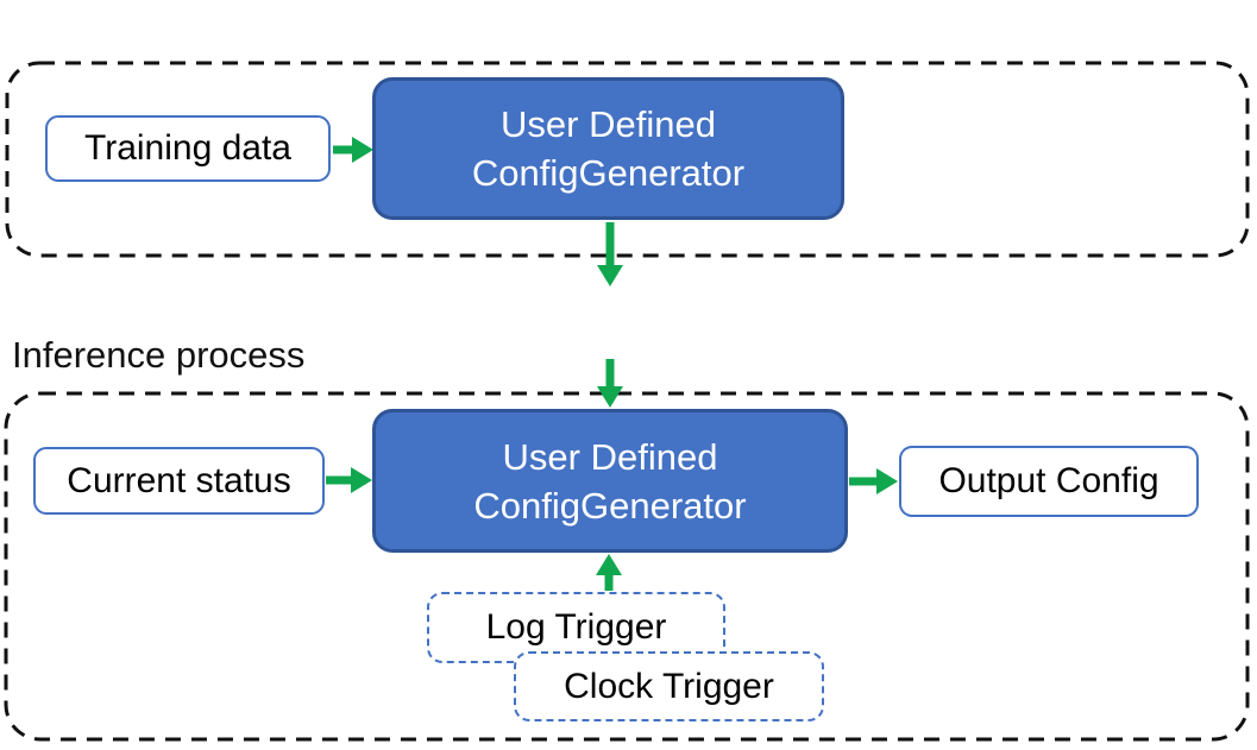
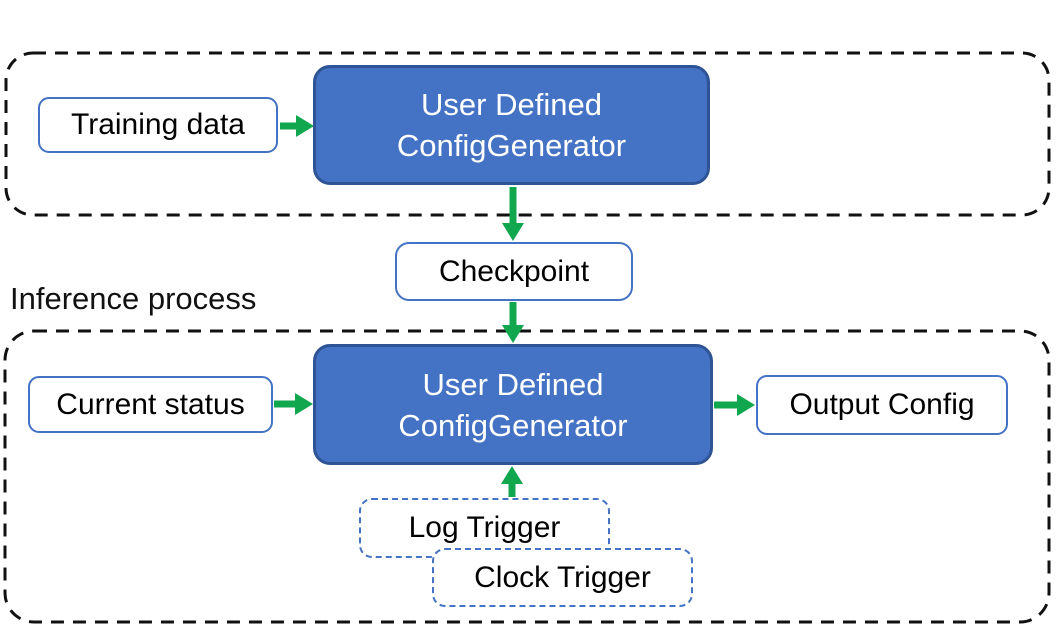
  Inference process
  Training data
  User Defined
  ConfigGenerator
+ Checkpoint
  Current status
  User Defined
  ConfigGenerator
  Output Config
  Log Trigger
  Clock Trigger
